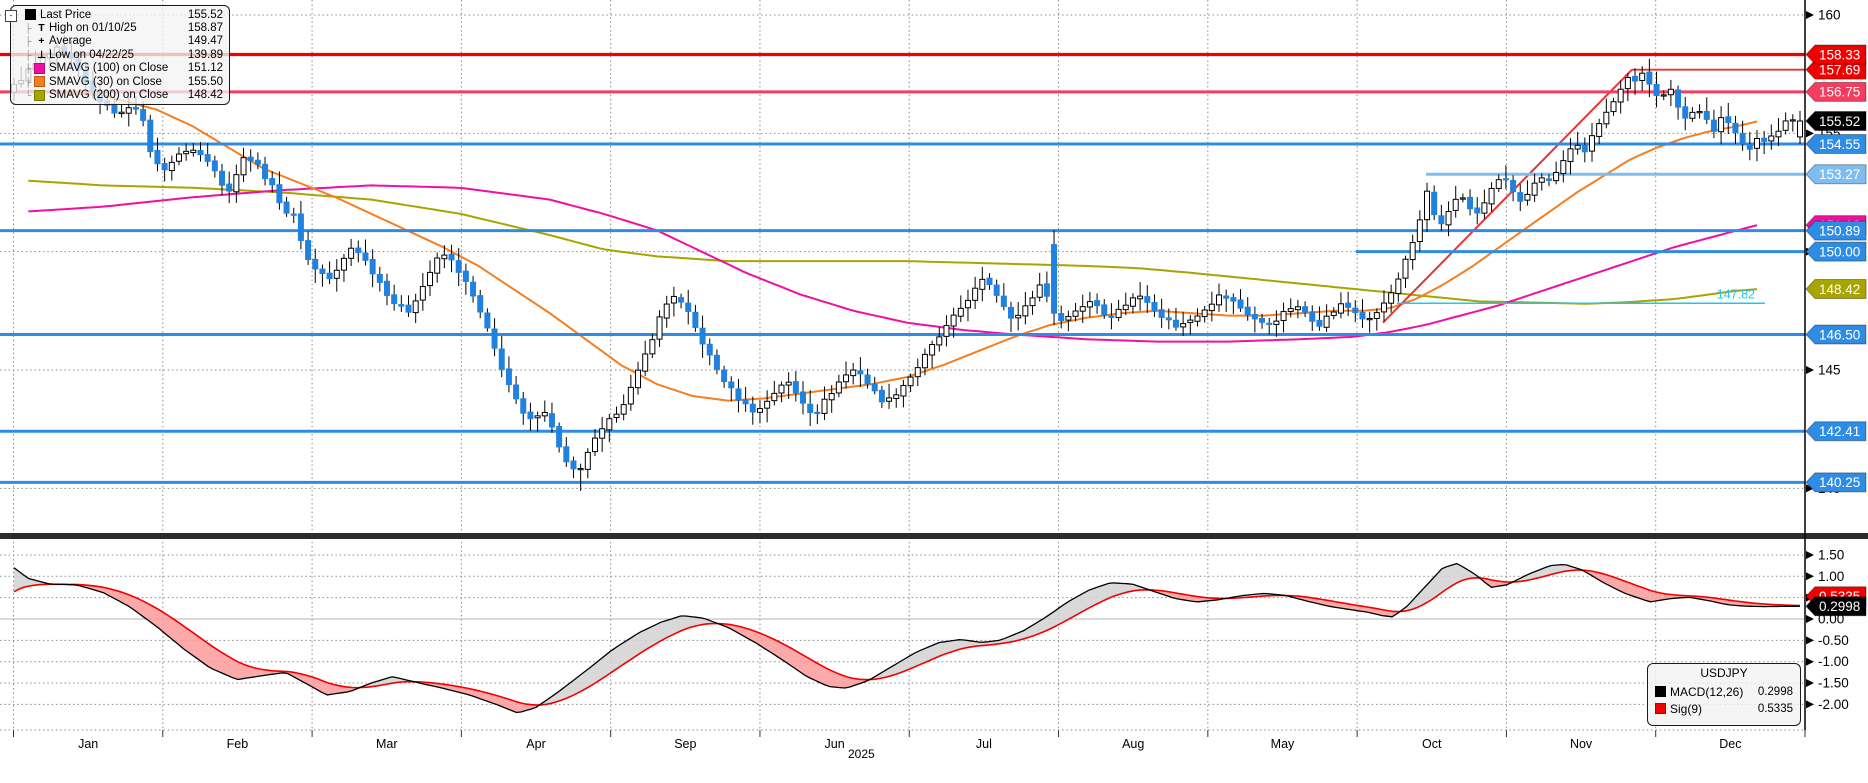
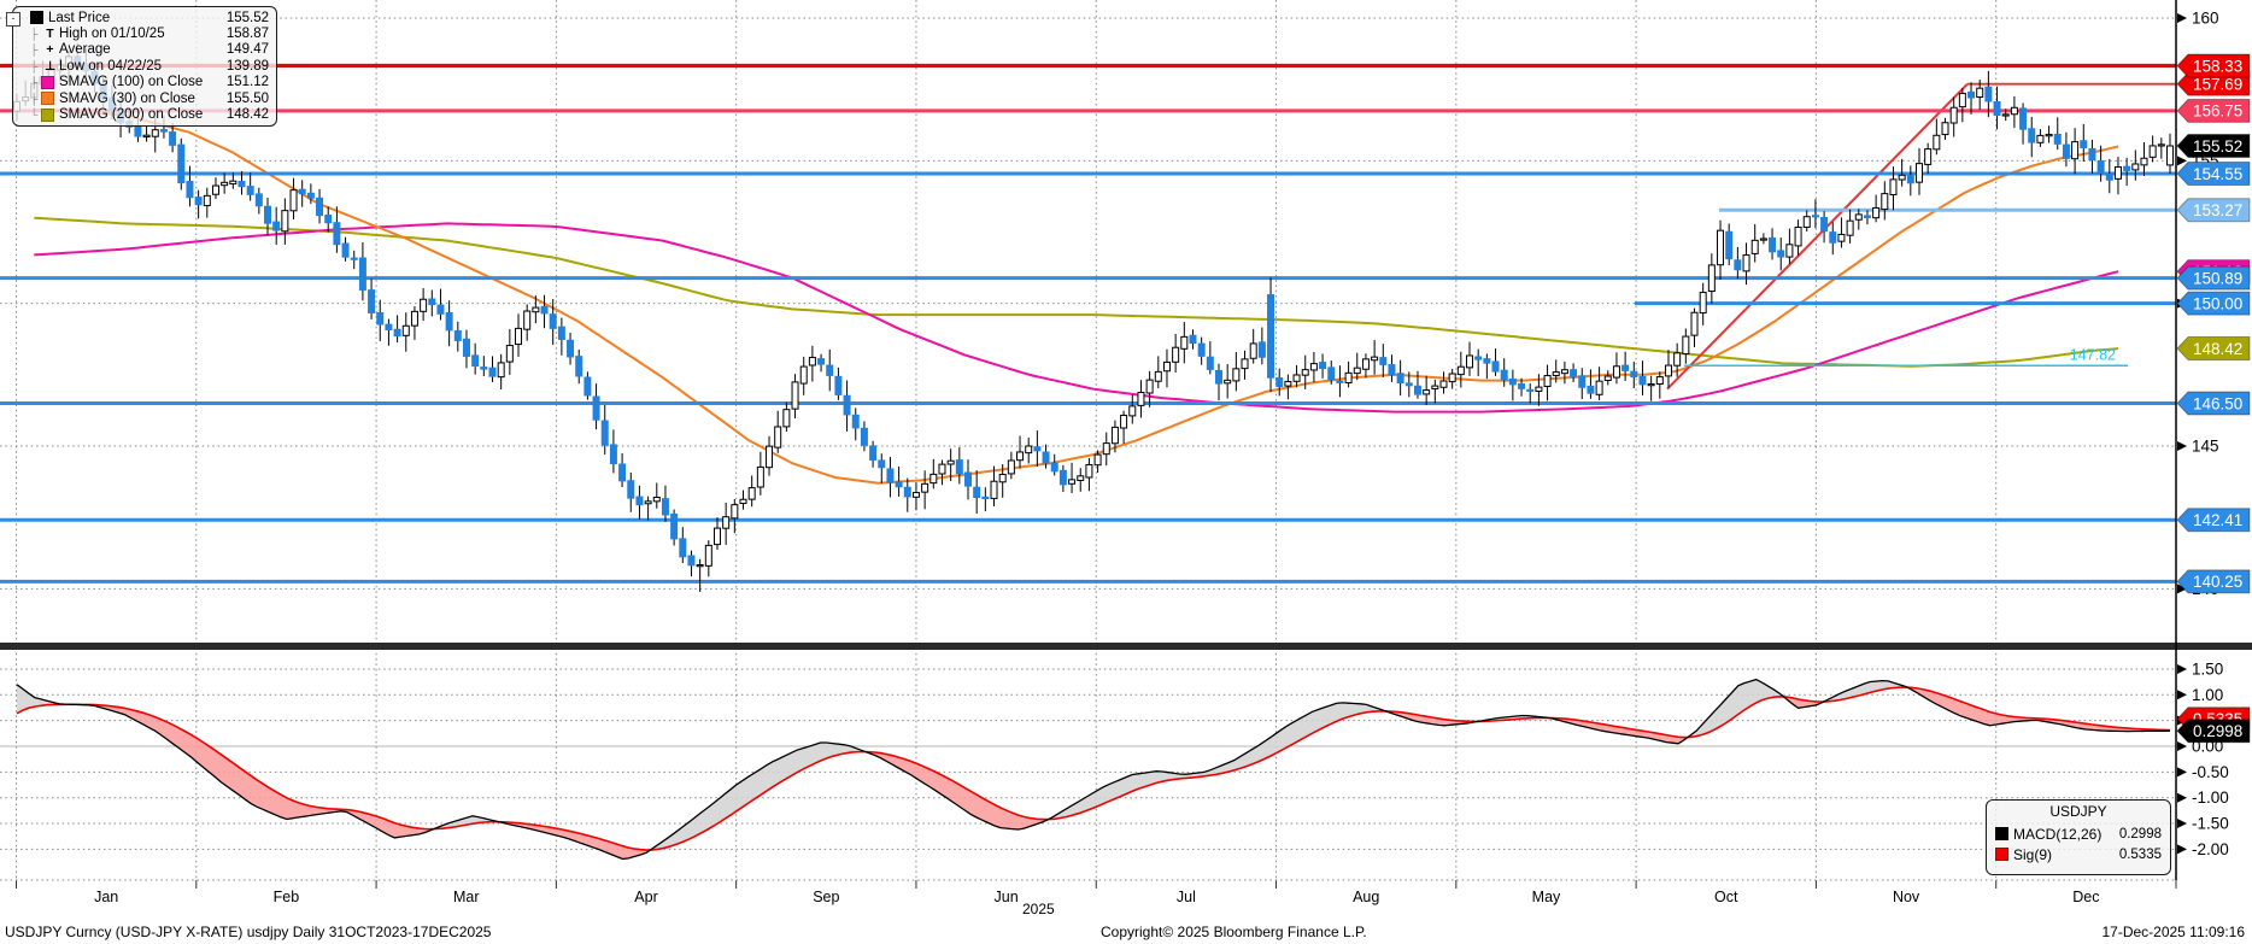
  147.82
  160
  155
  145
  1.50
  1.00
  0.00
  -0.50
  -1.00
  -1.50
  -2.00
  157.69
  158.33
  156.75
  154.55
  153.27
  150.89
  150.00
  146.50
  142.41
  140.25
  155.52
  148.42
  0.2998
  Jan
  Feb
  Mar
  Apr
  Sep
  Jun
  Jul
  Aug
  May
  Oct
  Nov
  Dec
  -
  Last Price
  155.52
  ├
  T
  High on 01/10/25
  158.87
  ├
  +
  Average
  149.47
  ├
  ⊥
  Low on 04/22/25
  139.89
  ├
  SMAVG (100) on Close
  151.12
  ├
  SMAVG (30) on Close
  155.50
  └
  SMAVG (200) on Close
  148.42
  USDJPY
  MACD(12,26)
  0.2998
  Sig(9)
  0.5335
  2025
+ USDJPY Curncy (USD-JPY X-RATE) usdjpy Daily 31OCT2023-17DEC2025
+ Copyright© 2025 Bloomberg Finance L.P.
+ 17-Dec-2025 11:09:16
